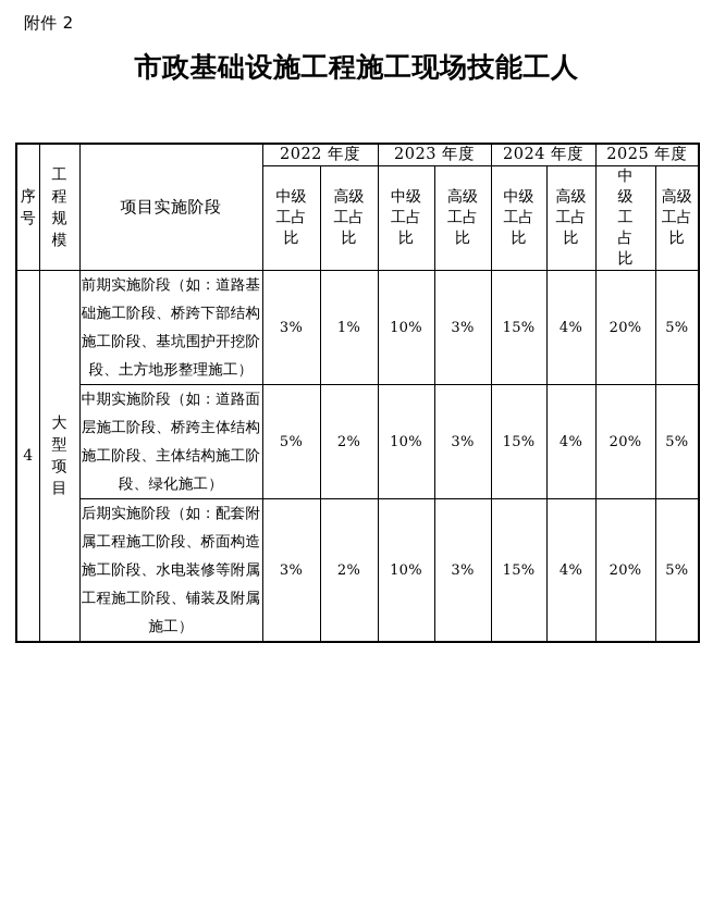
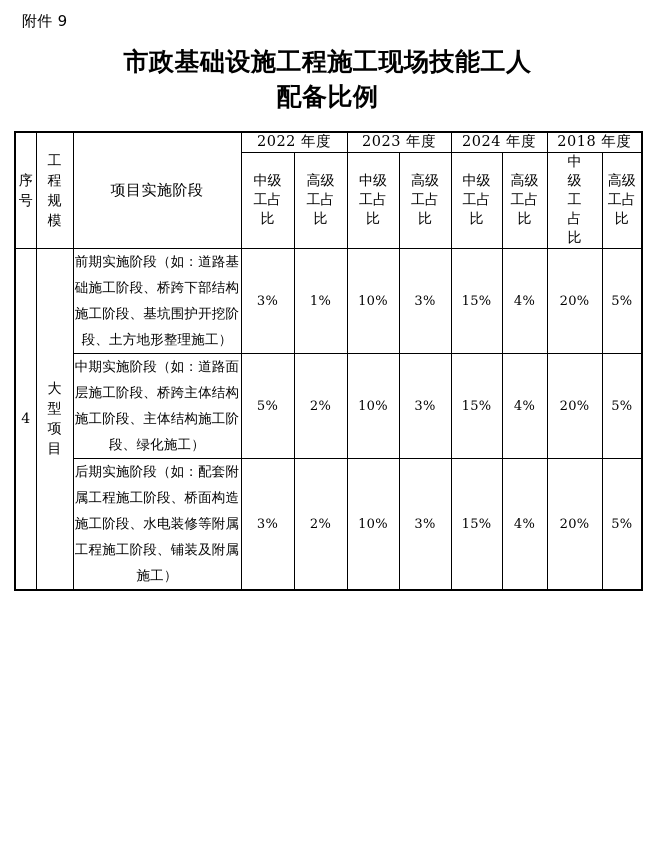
- 附件 2
+ 附件 9
  市政基础设施工程施工现场技能工人
+ 配备比例
- 序号	工程规模	项目实施阶段	2022 年度	2023 年度	2024 年度	2025 年度
+ 序号	工程规模	项目实施阶段	2022 年度	2023 年度	2024 年度	2018 年度
  中级工占比	高级工占比	中级工占比	高级工占比	中级工占比	高级工占比	中级工占比	高级工占比
  4	大型项目	前期实施阶段（如：道路基础施工阶段、桥跨下部结构施工阶段、基坑围护开挖阶段、土方地形整理施工）	3%	1%	10%	3%	15%	4%	20%	5%
  中期实施阶段（如：道路面层施工阶段、桥跨主体结构施工阶段、主体结构施工阶段、绿化施工）	5%	2%	10%	3%	15%	4%	20%	5%
  后期实施阶段（如：配套附属工程施工阶段、桥面构造施工阶段、水电装修等附属工程施工阶段、铺装及附属施工）	3%	2%	10%	3%	15%	4%	20%	5%
